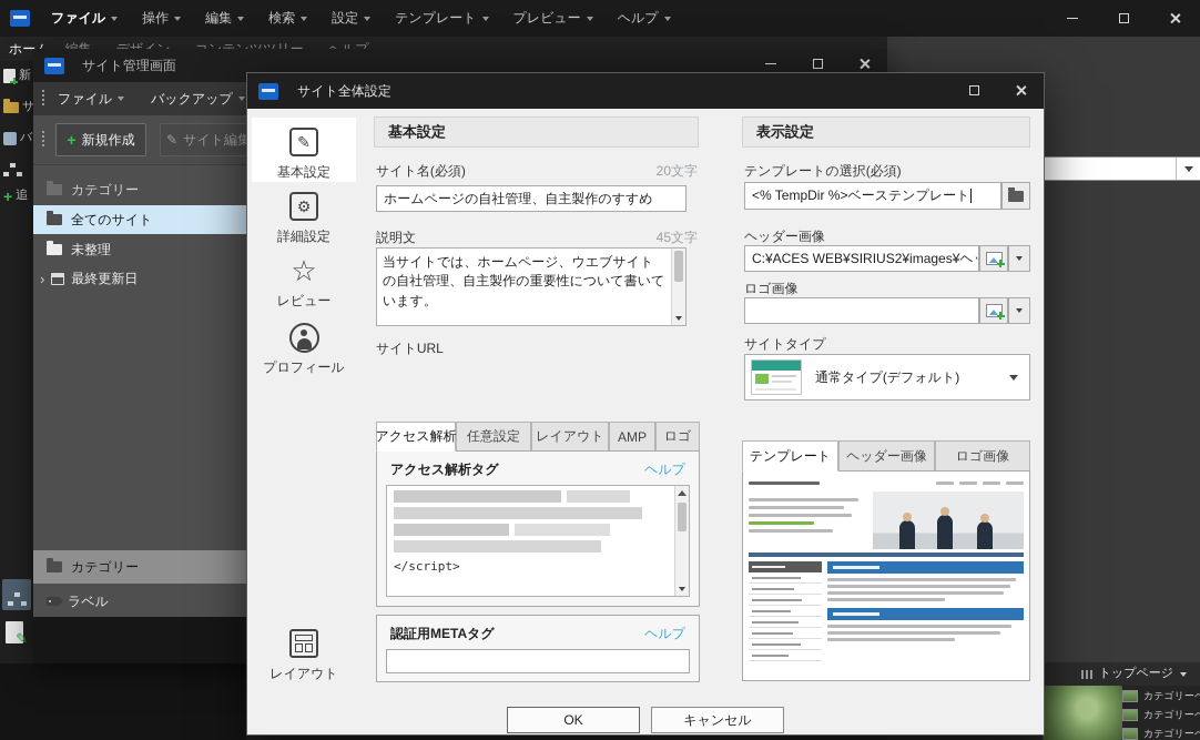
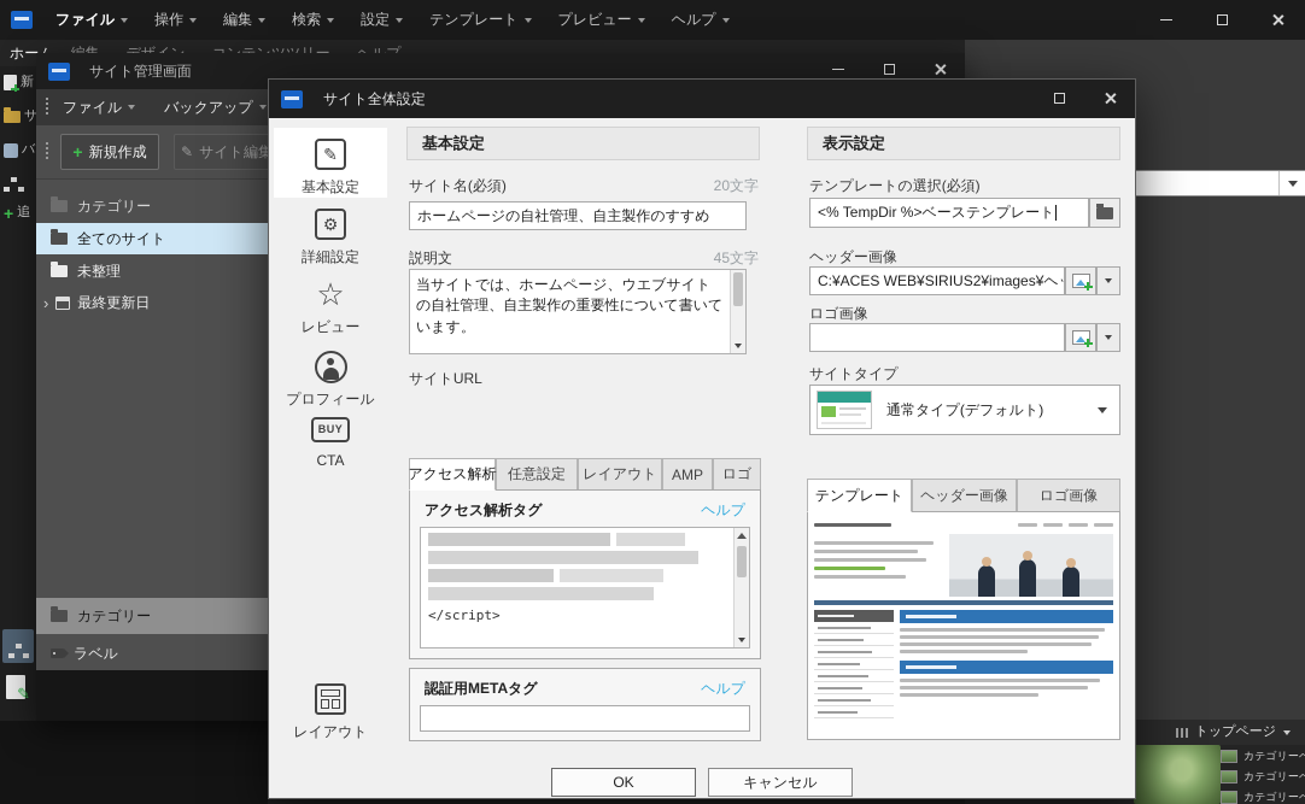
  ファイル
  操作
  編集
  検索
  設定
  テンプレート
  プレビュー
  ヘルプ
  新
  サ
  バ
  +
  追
  ✎
  トップページ
  サイト管理画面
  ファイル
  バックアップ
  +
  新規作成
  ✎
  サイト編集
  カテゴリー
  全てのサイト
  未整理
  ›
  最終更新日
  カテゴリー
  ラベル
  サイト全体設定
  ✎
  基本設定
  ⚙
  詳細設定
  ☆
  レビュー
  プロフィール
+ BUY
+ CTA
  レイアウト
  基本設定
  サイト名(必須)
  20文字
  ホームページの自社管理、自主製作のすすめ
  説明文
  45文字
  当サイトでは、ホームページ、ウエブサイトの自社管理、自主製作の重要性について書いています。
  サイトURL
  アクセス解析
  任意設定
  レイアウト
  AMP
  ロゴ
  アクセス解析タグ
  ヘルプ
  </script>
  認証用METAタグ
  ヘルプ
  表示設定
  テンプレートの選択(必須)
  <% TempDir %>ベーステンプレート
  ヘッダー画像
  C:¥ACES WEB¥SIRIUS2¥images¥ヘ
  ロゴ画像
  サイトタイプ
  通常タイプ(デフォルト)
  テンプレート
  ヘッダー画像
  ロゴ画像
  OK
  キャンセル
